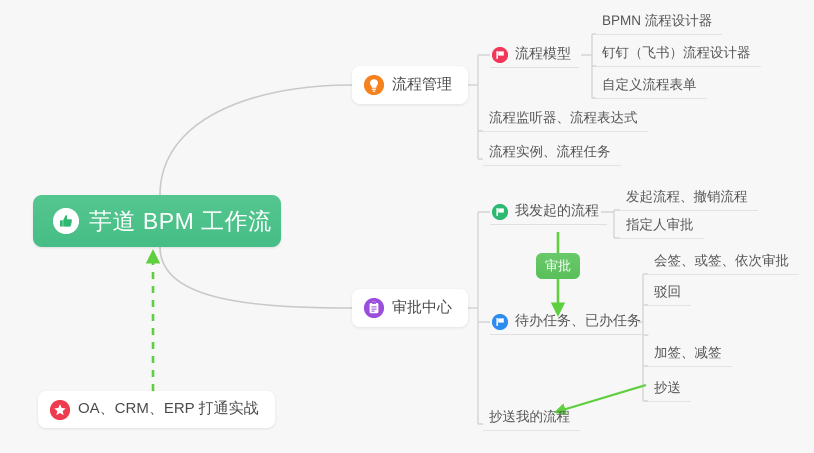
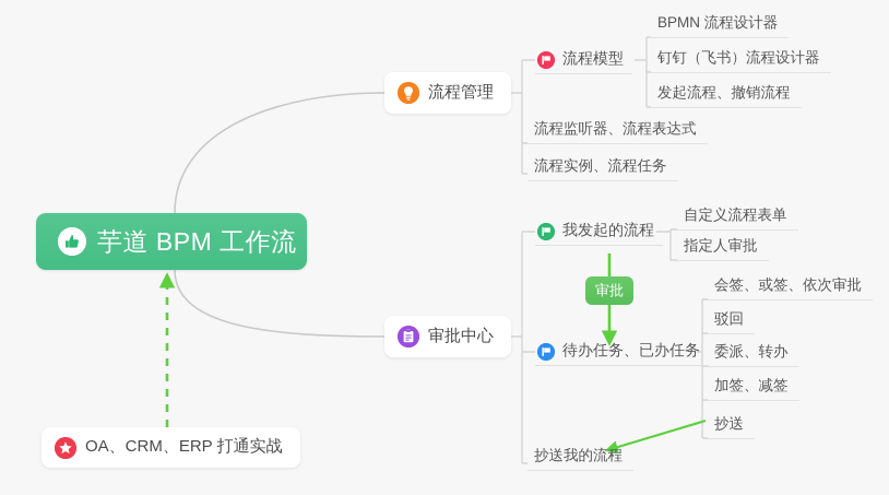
  芋道 BPM 工作流
  流程管理
  流程模型
  BPMN 流程设计器
  钉钉（飞书）流程设计器
- 自定义流程表单
+ 发起流程、撤销流程
  流程监听器、流程表达式
  流程实例、流程任务
  审批中心
  我发起的流程
- 发起流程、撤销流程
+ 自定义流程表单
  指定人审批
  待办任务、已办任务
  会签、或签、依次审批
  驳回
+ 委派、转办
  加签、减签
  抄送
  抄送我的流程
  审批
  OA、CRM、ERP 打通实战
